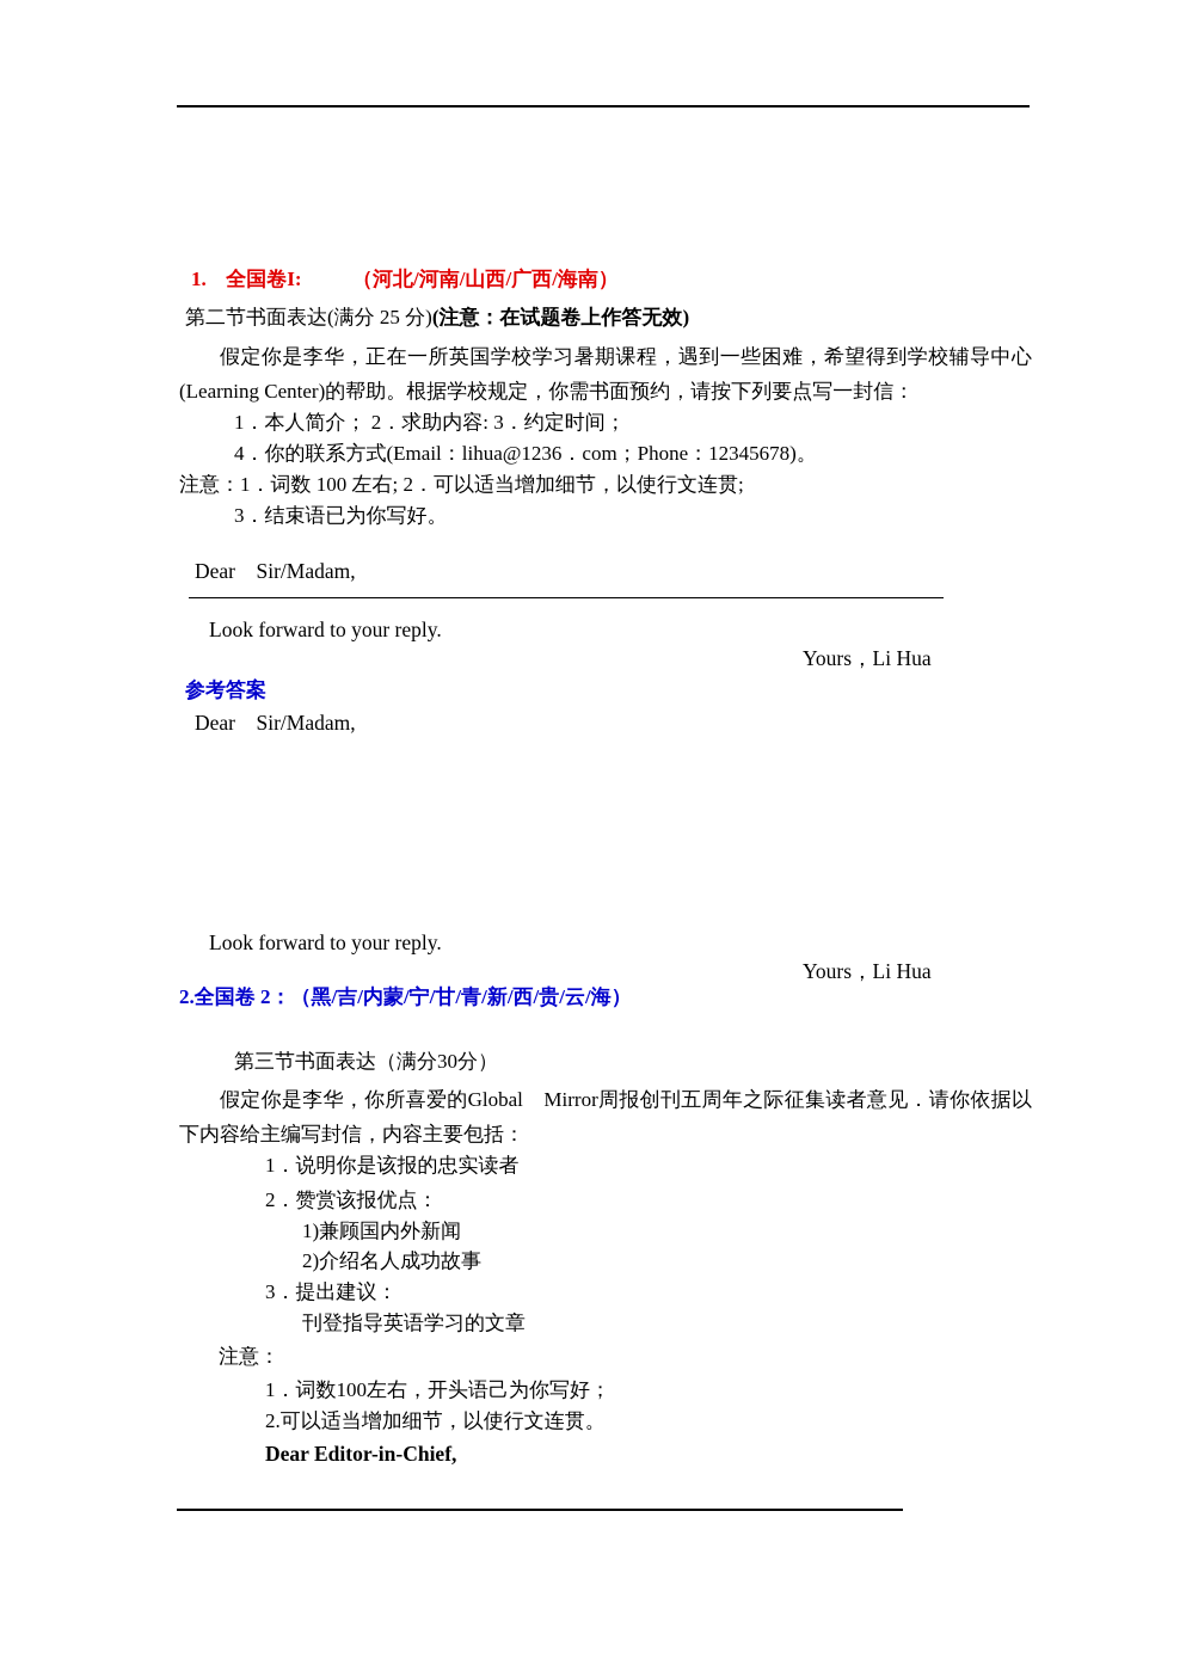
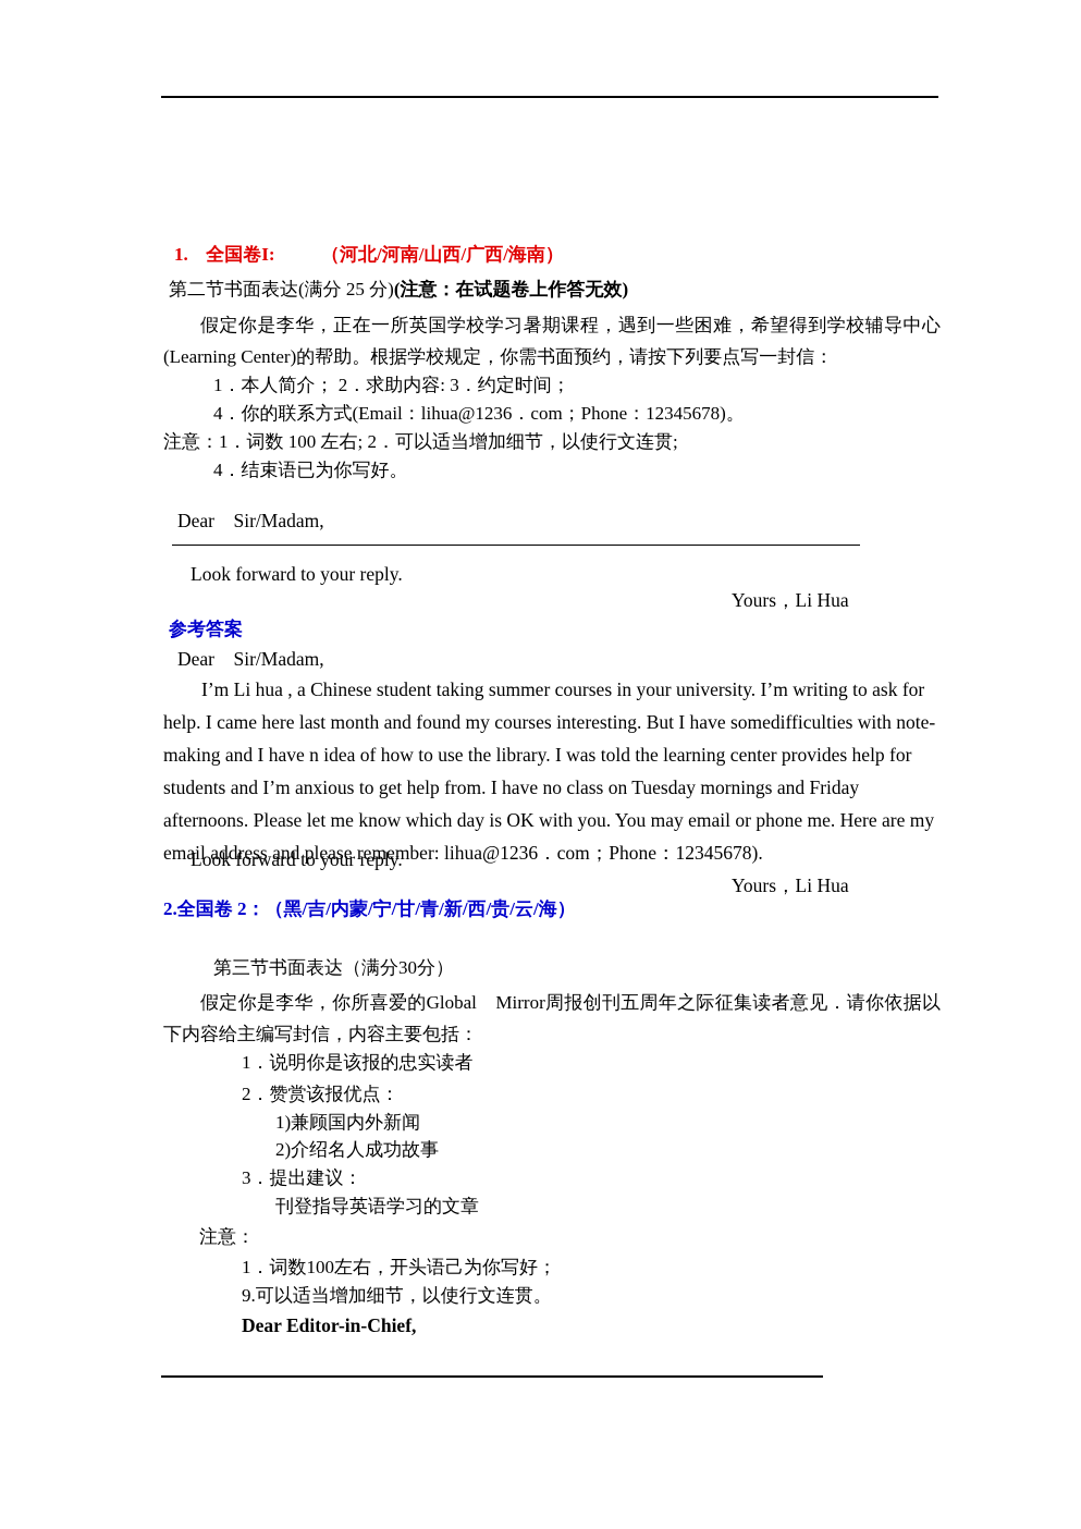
  1. 全国卷I: （河北/河南/山西/广西/海南）
  第二节书面表达(满分 25 分)(注意：在试题卷上作答无效)
  假定你是李华，正在一所英国学校学习暑期课程，遇到一些困难，希望得到学校辅导中心(Learning Center)的帮助。根据学校规定，你需书面预约，请按下列要点写一封信：
  1．本人简介； 2．求助内容: 3．约定时间；
  4．你的联系方式(Email：lihua@1236．com；Phone：12345678)。
  注意：1．词数 100 左右; 2．可以适当增加细节，以使行文连贯;
- 3．结束语已为你写好。
+ 4．结束语已为你写好。
  Dear Sir/Madam,
  Look forward to your reply.
  Yours，Li Hua
  参考答案
  Dear Sir/Madam,
+ I’m Li hua , a Chinese student taking summer courses in your university. I’m writing to ask for help. I came here last month and found my courses interesting. But I have somedifficulties with note-making and I have n idea of how to use the library. I was told the learning center provides help for students and I’m anxious to get help from. I have no class on Tuesday mornings and Friday afternoons. Please let me know which day is OK with you. You may email or phone me. Here are my email address and please remember: lihua@1236．com；Phone：12345678).
  Look forward to your reply.
  Yours，Li Hua
  2.全国卷 2：（黑/吉/内蒙/宁/甘/青/新/西/贵/云/海）
  第三节书面表达（满分30分）
  假定你是李华，你所喜爱的Global Mirror周报创刊五周年之际征集读者意见．请你依据以下内容给主编写封信，内容主要包括：
  1．说明你是该报的忠实读者
  2．赞赏该报优点：
  1)兼顾国内外新闻
  2)介绍名人成功故事
  3．提出建议：
  刊登指导英语学习的文章
  注意：
  1．词数100左右，开头语己为你写好；
- 2.可以适当增加细节，以使行文连贯。
+ 9.可以适当增加细节，以使行文连贯。
  Dear Editor-in-Chief,
